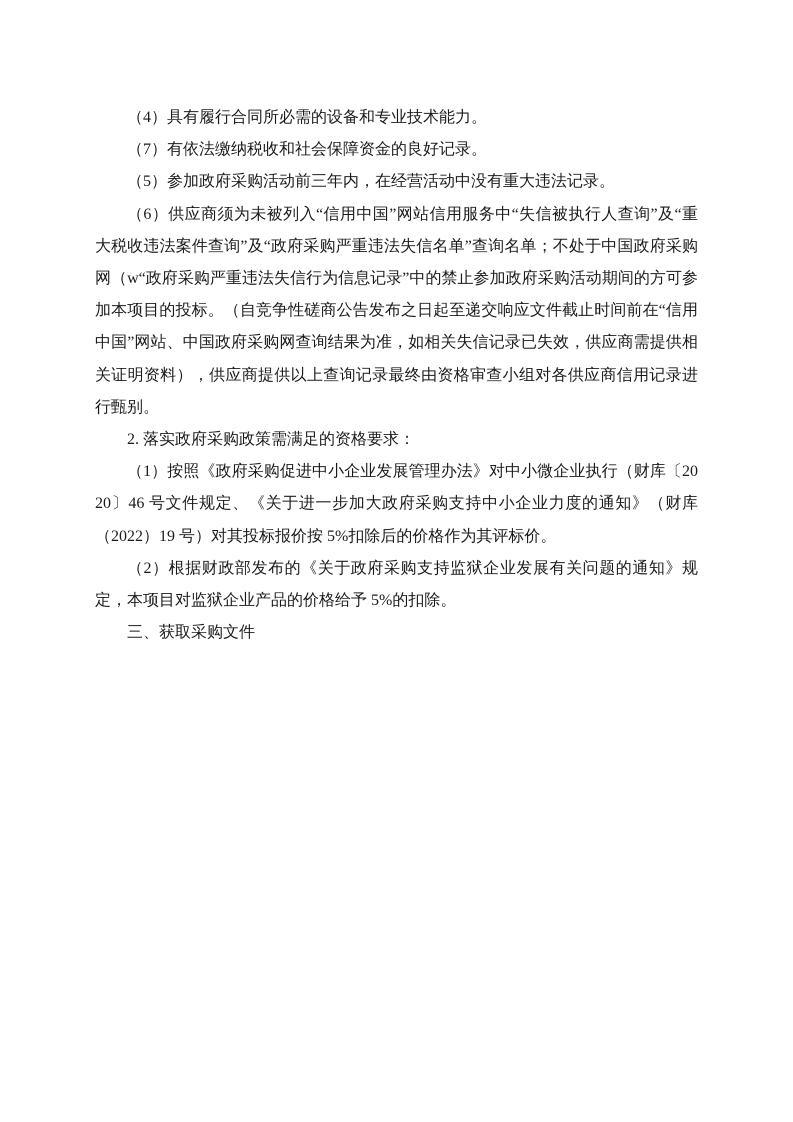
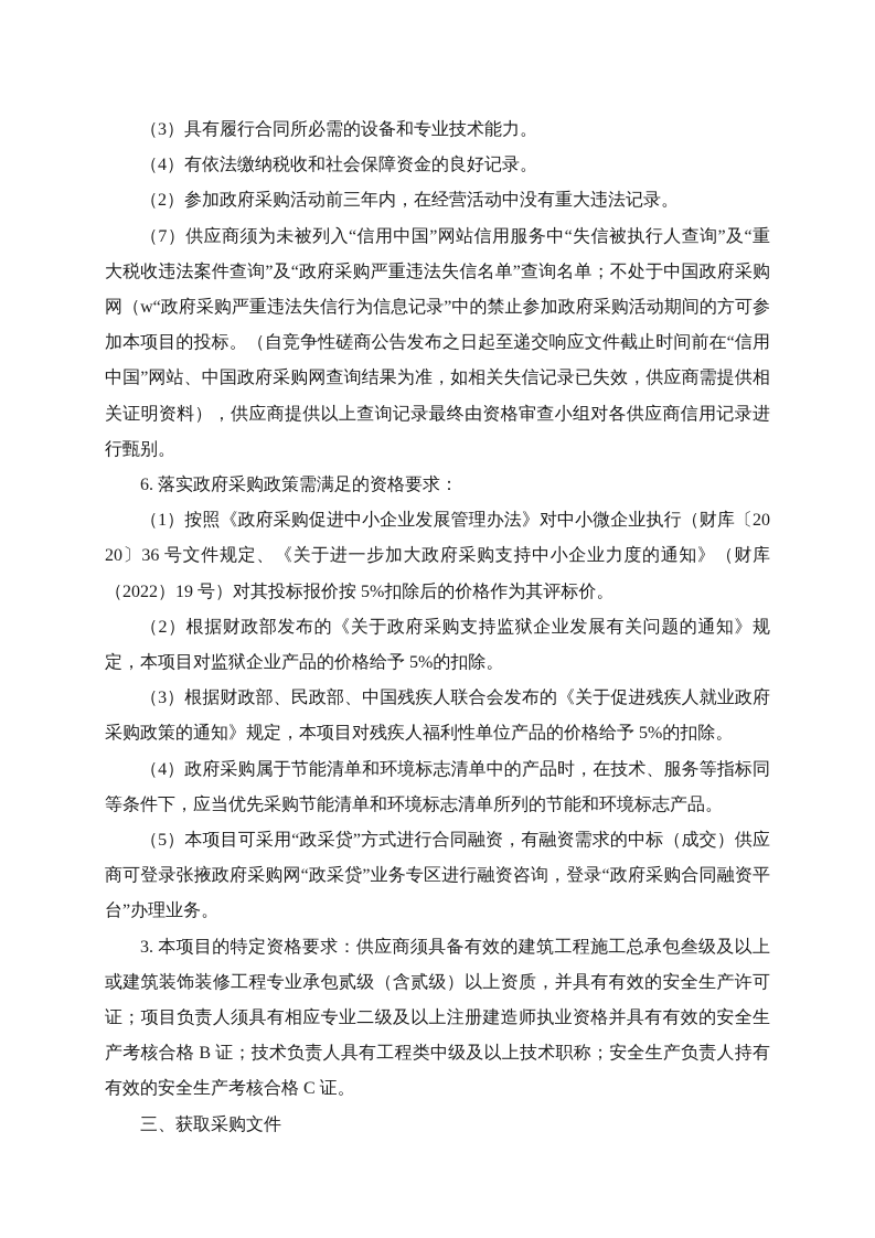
- （4）具有履行合同所必需的设备和专业技术能力。
+ （3）具有履行合同所必需的设备和专业技术能力。
- （7）有依法缴纳税收和社会保障资金的良好记录。
+ （4）有依法缴纳税收和社会保障资金的良好记录。
- （5）参加政府采购活动前三年内，在经营活动中没有重大违法记录。
+ （2）参加政府采购活动前三年内，在经营活动中没有重大违法记录。
- （6）供应商须为未被列入“信用中国”网站信用服务中“失信被执行人查询”及“重大税收违法案件查询”及“政府采购严重违法失信名单”查询名单；不处于中国政府采购网（w“政府采购严重违法失信行为信息记录”中的禁止参加政府采购活动期间的方可参加本项目的投标。（自竞争性磋商公告发布之日起至递交响应文件截止时间前在“信用中国”网站、中国政府采购网查询结果为准，如相关失信记录已失效，供应商需提供相关证明资料），供应商提供以上查询记录最终由资格审查小组对各供应商信用记录进行甄别。
+ （7）供应商须为未被列入“信用中国”网站信用服务中“失信被执行人查询”及“重大税收违法案件查询”及“政府采购严重违法失信名单”查询名单；不处于中国政府采购网（w“政府采购严重违法失信行为信息记录”中的禁止参加政府采购活动期间的方可参加本项目的投标。（自竞争性磋商公告发布之日起至递交响应文件截止时间前在“信用中国”网站、中国政府采购网查询结果为准，如相关失信记录已失效，供应商需提供相关证明资料），供应商提供以上查询记录最终由资格审查小组对各供应商信用记录进行甄别。
- 2. 落实政府采购政策需满足的资格要求：
+ 6. 落实政府采购政策需满足的资格要求：
- （1）按照《政府采购促进中小企业发展管理办法》对中小微企业执行（财库〔2020〕46 号文件规定、《关于进一步加大政府采购支持中小企业力度的通知》（财库（2022）19 号）对其投标报价按 5%扣除后的价格作为其评标价。
+ （1）按照《政府采购促进中小企业发展管理办法》对中小微企业执行（财库〔2020〕36 号文件规定、《关于进一步加大政府采购支持中小企业力度的通知》（财库（2022）19 号）对其投标报价按 5%扣除后的价格作为其评标价。
  （2）根据财政部发布的《关于政府采购支持监狱企业发展有关问题的通知》规定，本项目对监狱企业产品的价格给予 5%的扣除。
+ （3）根据财政部、民政部、中国残疾人联合会发布的《关于促进残疾人就业政府采购政策的通知》规定，本项目对残疾人福利性单位产品的价格给予 5%的扣除。
+ （4）政府采购属于节能清单和环境标志清单中的产品时，在技术、服务等指标同等条件下，应当优先采购节能清单和环境标志清单所列的节能和环境标志产品。
+ （5）本项目可采用“政采贷”方式进行合同融资，有融资需求的中标（成交）供应商可登录张掖政府采购网“政采贷”业务专区进行融资咨询，登录“政府采购合同融资平台”办理业务。
+ 3. 本项目的特定资格要求：供应商须具备有效的建筑工程施工总承包叁级及以上或建筑装饰装修工程专业承包贰级（含贰级）以上资质，并具有有效的安全生产许可证；项目负责人须具有相应专业二级及以上注册建造师执业资格并具有有效的安全生产考核合格 B 证；技术负责人具有工程类中级及以上技术职称；安全生产负责人持有有效的安全生产考核合格 C 证。
  三、获取采购文件
